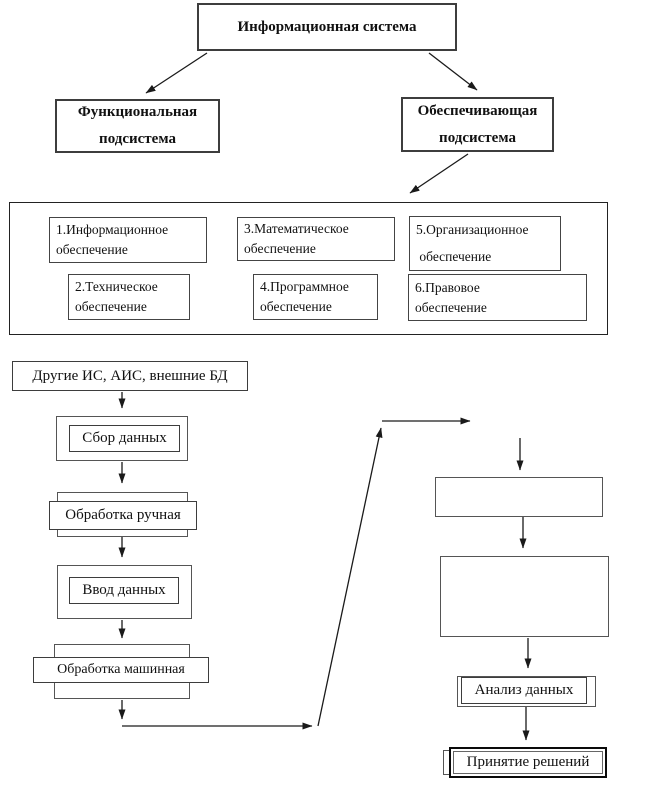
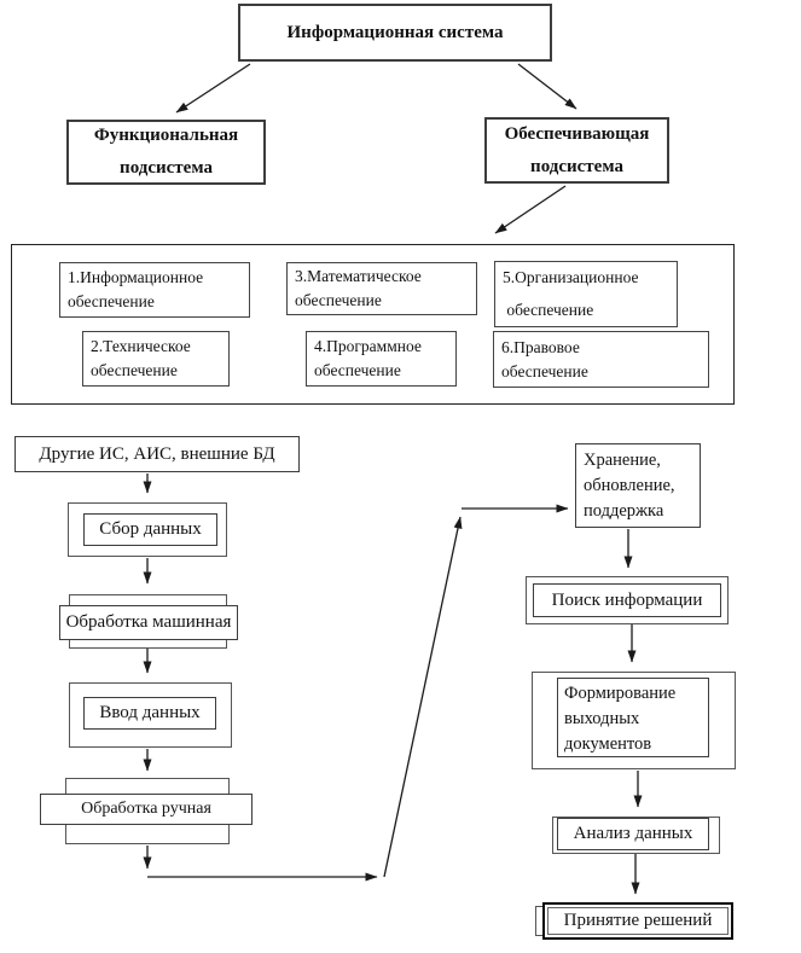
  Информационная система
  Функциональная
  подсистема
  Обеспечивающая
  подсистема
  1.Информационное
  обеспечение
  3.Математическое
  обеспечение
  5.Организационное
  обеспечение
  2.Техническое
  обеспечение
  4.Программное
  обеспечение
  6.Правовое
  обеспечение
  Другие ИС, АИС, внешние БД
  Сбор данных
- Обработка ручная
+ Обработка машинная
  Ввод данных
- Обработка машинная
+ Обработка ручная
+ Хранение,
+ обновление,
+ поддержка
+ Поиск информации
+ Формирование
+ выходных
+ документов
  Анализ данных
  Принятие решений
